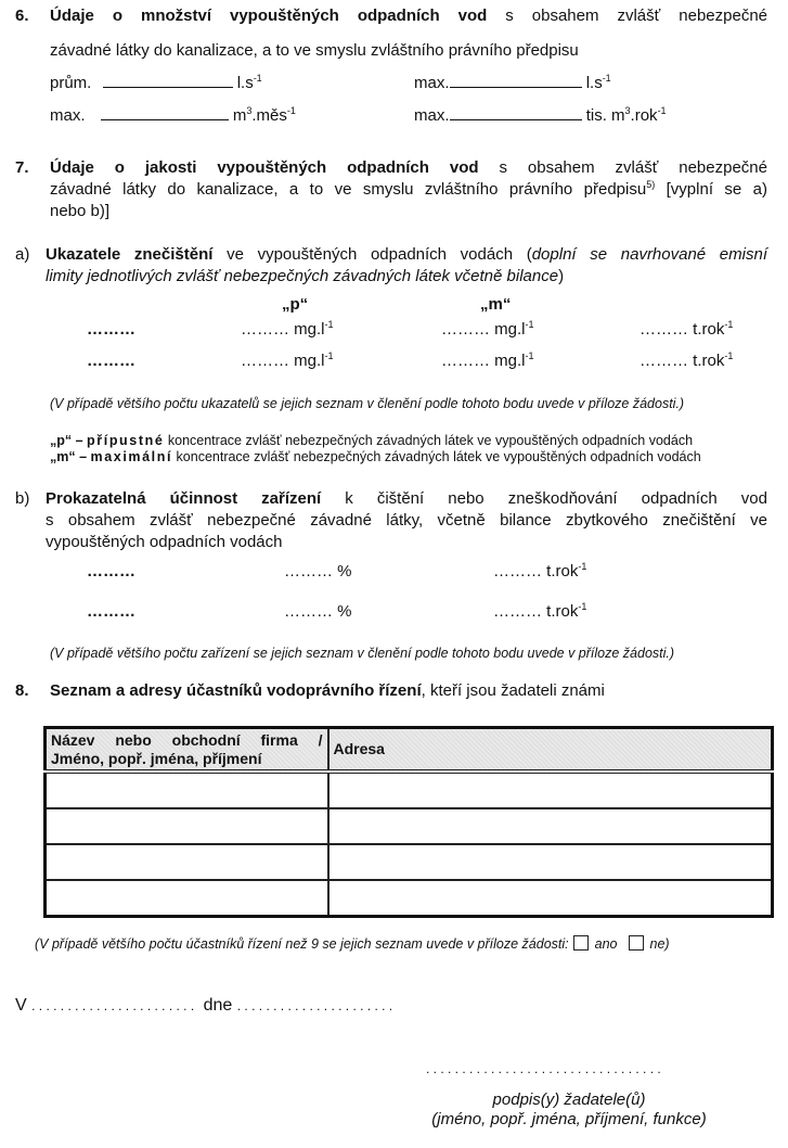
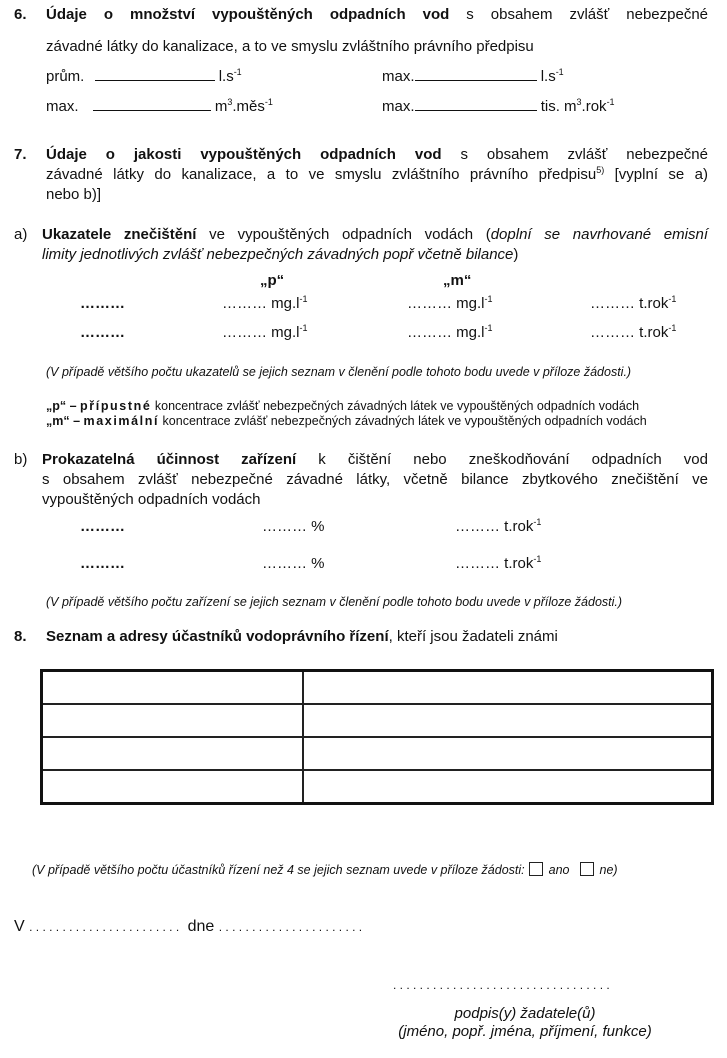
  6.
  Údaje o množství vypouštěných odpadních vod s obsahem zvlášť nebezpečné
  závadné látky do kanalizace, a to ve smyslu zvláštního právního předpisu
  prům. l.s-1
  max. l.s-1
  max. m3.měs-1
  max. tis. m3.rok-1
  7.
  Údaje o jakosti vypouštěných odpadních vod s obsahem zvlášť nebezpečné
  závadné látky do kanalizace, a to ve smyslu zvláštního právního předpisu5) [vyplní se a)
  nebo b)]
  a)
  Ukazatele znečištění ve vypouštěných odpadních vodách (doplní se navrhované emisní
- limity jednotlivých zvlášť nebezpečných závadných látek včetně bilance)
+ limity jednotlivých zvlášť nebezpečných závadných popř včetně bilance)
  „p“
  „m“
  ………
  ……… mg.l-1
  ……… mg.l-1
  ……… t.rok-1
  ………
  ……… mg.l-1
  ……… mg.l-1
  ……… t.rok-1
  (V případě většího počtu ukazatelů se jejich seznam v členění podle tohoto bodu uvede v příloze žádosti.)
  „p“ – přípustné koncentrace zvlášť nebezpečných závadných látek ve vypouštěných odpadních vodách
  „m“ – maximální koncentrace zvlášť nebezpečných závadných látek ve vypouštěných odpadních vodách
  b)
  Prokazatelná účinnost zařízení k čištění nebo zneškodňování odpadních vod
  s obsahem zvlášť nebezpečné závadné látky, včetně bilance zbytkového znečištění ve
  vypouštěných odpadních vodách
  ………
  ……… %
  ……… t.rok-1
  ………
  ……… %
  ……… t.rok-1
  (V případě většího počtu zařízení se jejich seznam v členění podle tohoto bodu uvede v příloze žádosti.)
  8.
  Seznam a adresy účastníků vodoprávního řízení, kteří jsou žadateli známi
- Název nebo obchodní firma / Jméno, popř. jména, příjmení	Adresa
- (V případě většího počtu účastníků řízení než 9 se jejich seznam uvede v příloze žádosti: ano ne)
+ (V případě většího počtu účastníků řízení než 4 se jejich seznam uvede v příloze žádosti: ano ne)
  V . . . . . . . . . . . . . . . . . . . . . . . dne . . . . . . . . . . . . . . . . . . . . . .
  . . . . . . . . . . . . . . . . . . . . . . . . . . . . . . . . .
  podpis(y) žadatele(ů)
  (jméno, popř. jména, příjmení, funkce)
